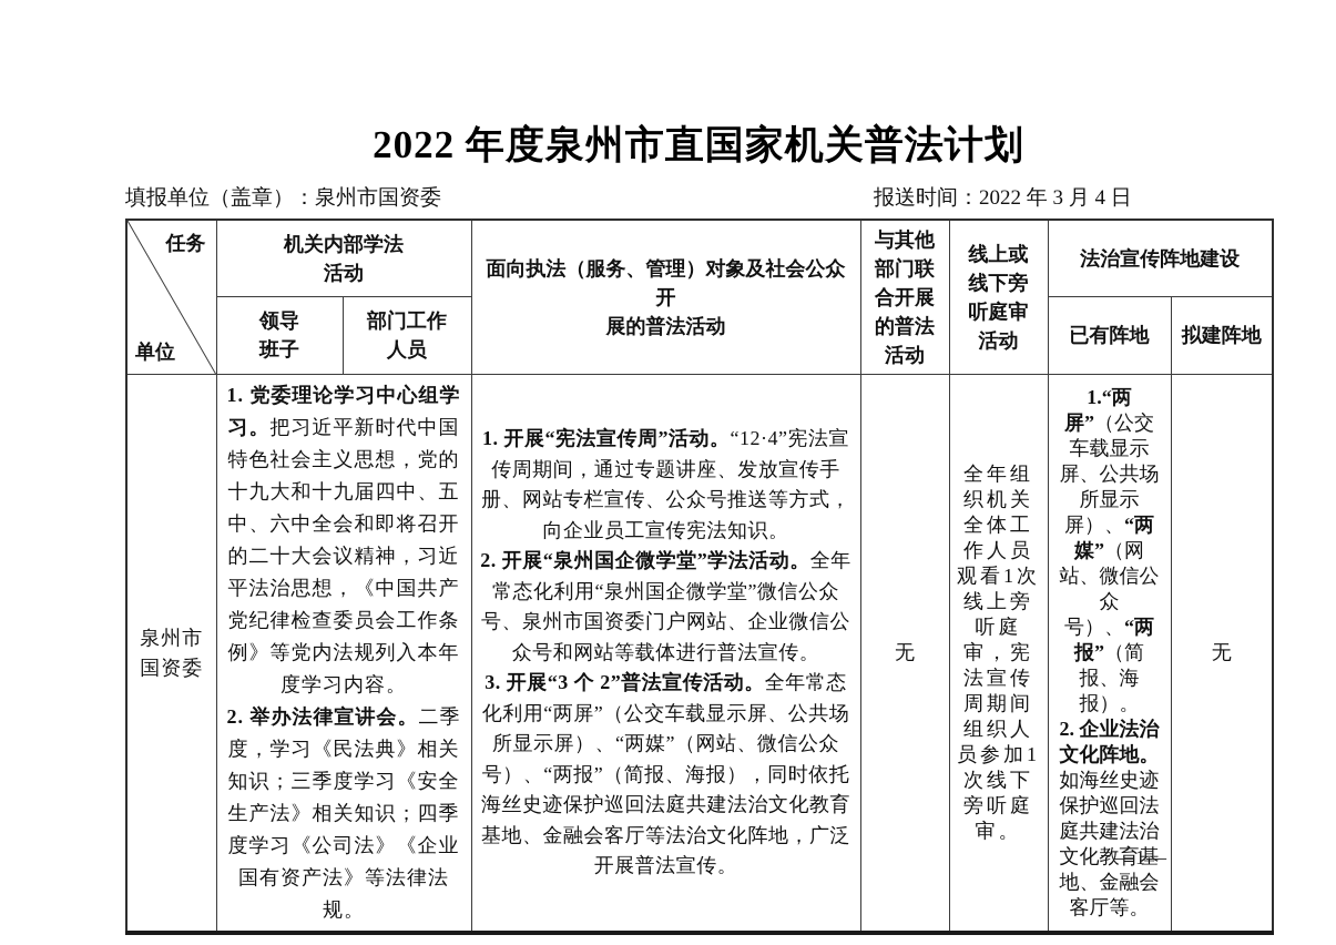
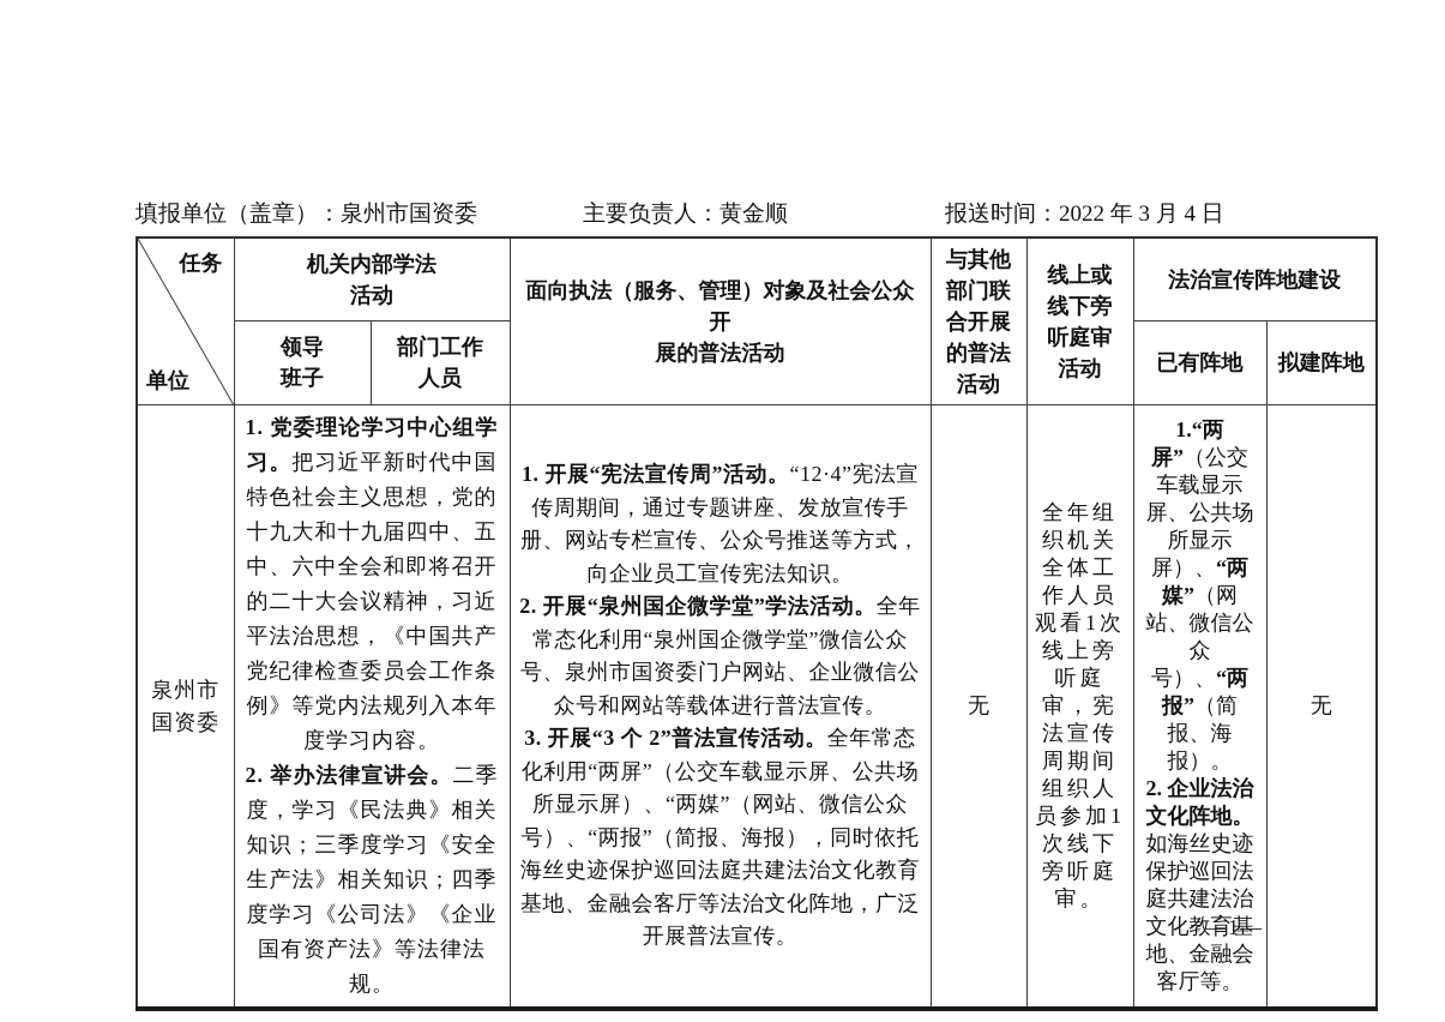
- 2022 年度泉州市直国家机关普法计划
  填报单位（盖章）：泉州市国资委
+ 主要负责人：黄金顺
  报送时间：2022 年 3 月 4 日
  任务 单位	机关内部学法 活动	面向执法（服务、管理）对象及社会公众开 展的普法活动	与其他 部门联 合开展 的普法 活动	线上或 线下旁 听庭审 活动	法治宣传阵地建设
  领导 班子	部门工作 人员	已有阵地	拟建阵地
  泉州市 国资委	1. 党委理论学习中心组学习。把习近平新时代中国特色社会主义思想，党的十九大和十九届四中、五中、六中全会和即将召开的二十大会议精神，习近平法治思想，《中国共产党纪律检查委员会工作条例》等党内法规列入本年度学习内容。 2. 举办法律宣讲会。二季度，学习《民法典》相关知识；三季度学习《安全生产法》相关知识；四季度学习《公司法》《企业国有资产法》等法律法规。	1. 开展“宪法宣传周”活动。“12·4”宪法宣传周期间，通过专题讲座、发放宣传手册、网站专栏宣传、公众号推送等方式，向企业员工宣传宪法知识。 2. 开展“泉州国企微学堂”学法活动。全年常态化利用“泉州国企微学堂”微信公众号、泉州市国资委门户网站、企业微信公众号和网站等载体进行普法宣传。 3. 开展“3 个 2”普法宣传活动。全年常态化利用“两屏”（公交车载显示屏、公共场所显示屏）、“两媒”（网站、微信公众号）、“两报”（简报、海报），同时依托海丝史迹保护巡回法庭共建法治文化教育基地、金融会客厅等法治文化阵地，广泛开展普法宣传。	无	全年组织机关全体工作人员观看1次线上旁听庭审，宪法宣传周期间组织人员参加1次线下旁听庭审。	1.“两屏”（公交车载显示屏、公共场所显示屏）、“两媒”（网站、微信公众号）、“两报”（简报、海报）。 2. 企业法治文化阵地。如海丝史迹保护巡回法庭共建法治文化教育基地、金融会客厅等。	无
  —1—
